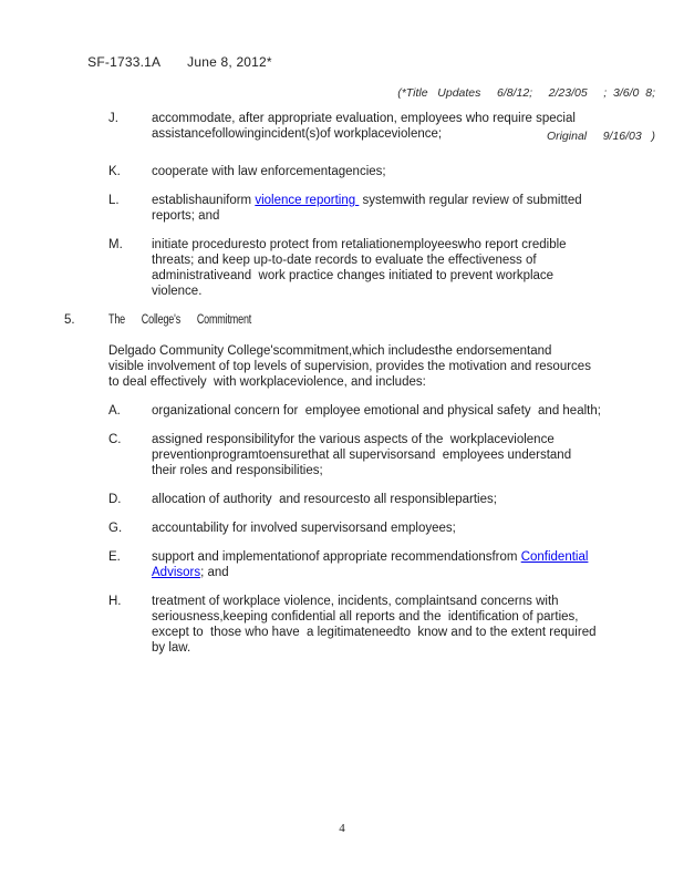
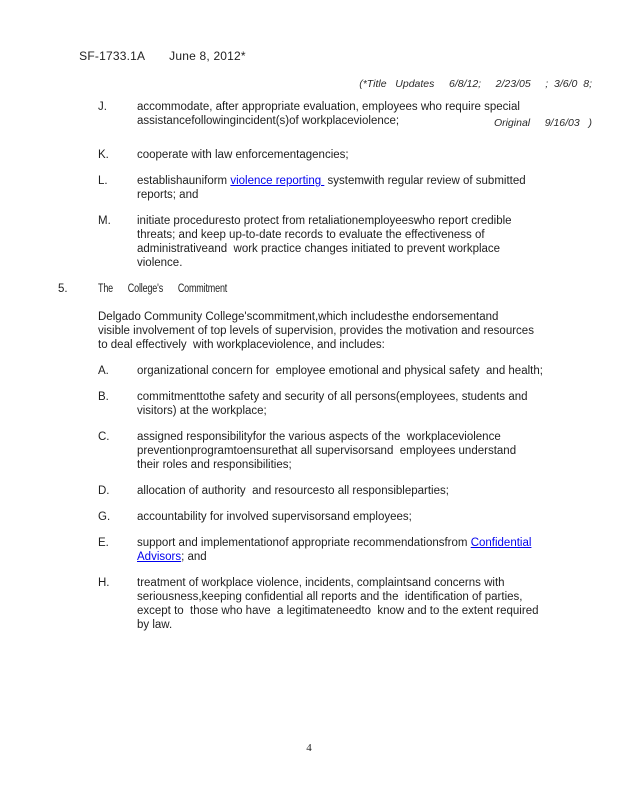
  SF-1733.1A June 8, 2012*
  (*Title Updates 6/8/12; 2/23/05 ; 3/6/0 8;
  Original 9/16/03 )
  J.
  accommodate, after appropriate evaluation, employees who require special
  assistancefollowingincident(s)of workplaceviolence;
  K.
  cooperate with law enforcementagencies;
  L.
  establishauniform violence reporting systemwith regular review of submitted
  reports; and
  M.
  initiate proceduresto protect from retaliationemployeeswho report credible
  threats; and keep up-to-date records to evaluate the effectiveness of
  administrativeand work practice changes initiated to prevent workplace
  violence.
  5.
  The College's Commitment
  Delgado Community College'scommitment,which includesthe endorsementand
  visible involvement of top levels of supervision, provides the motivation and resources
  to deal effectively with workplaceviolence, and includes:
  A.
  organizational concern for employee emotional and physical safety and health;
+ B.
+ commitmenttothe safety and security of all persons(employees, students and
+ visitors) at the workplace;
  C.
  assigned responsibilityfor the various aspects of the workplaceviolence
  preventionprogramtoensurethat all supervisorsand employees understand
  their roles and responsibilities;
  D.
  allocation of authority and resourcesto all responsibleparties;
  G.
  accountability for involved supervisorsand employees;
  E.
  support and implementationof appropriate recommendationsfrom Confidential
  Advisors; and
  H.
  treatment of workplace violence, incidents, complaintsand concerns with
  seriousness,keeping confidential all reports and the identification of parties,
  except to those who have a legitimateneedto know and to the extent required
  by law.
  4
